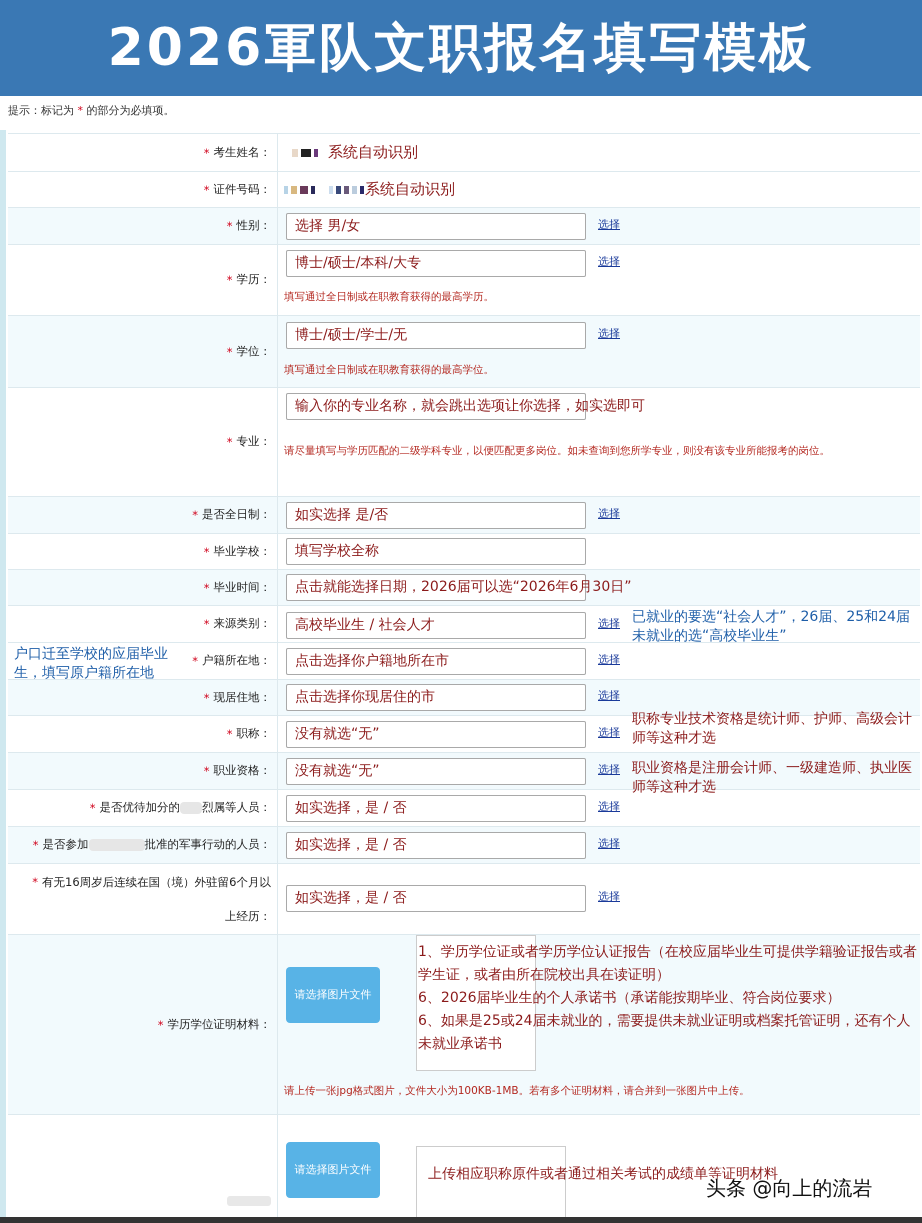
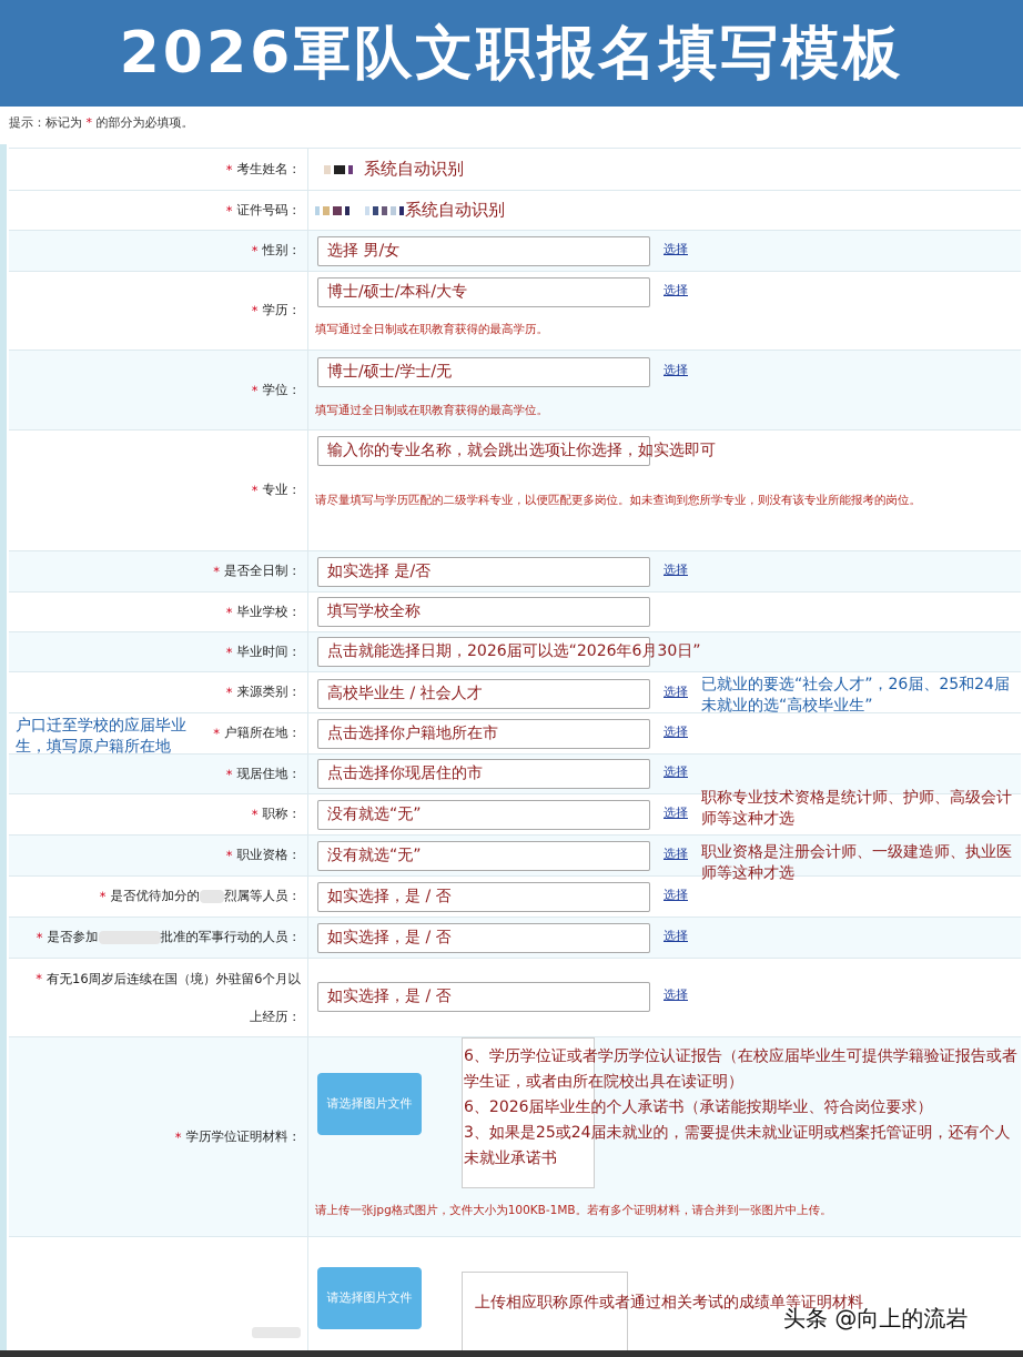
  2026軍队文职报名填写模板
  提示：标记为 * 的部分为必填项。
  *
  考生姓名：
  系统自动识别
  *
  证件号码：
  系统自动识别
  *
  性别：
  选择 男/女
  选择
  *
  学历：
  博士/硕士/本科/大专
  选择
  填写通过全日制或在职教育获得的最高学历。
  *
  学位：
  博士/硕士/学士/无
  选择
  填写通过全日制或在职教育获得的最高学位。
  *
  专业：
  输入你的专业名称，就会跳出选项让你选择，如实选即可
  请尽量填写与学历匹配的二级学科专业，以便匹配更多岗位。如未查询到您所学专业，则没有该专业所能报考的岗位。
  *
  是否全日制：
  如实选择 是/否
  选择
  *
  毕业学校：
  填写学校全称
  *
  毕业时间：
  点击就能选择日期，2026届可以选“2026年6月30日”
  *
  来源类别：
  高校毕业生 / 社会人才
  选择
  *
  户籍所在地：
  点击选择你户籍地所在市
  选择
  *
  现居住地：
  点击选择你现居住的市
  选择
  *
  职称：
  没有就选“无”
  选择
  *
  职业资格：
  没有就选“无”
  选择
  *
  是否优待加分的
  烈属等人员：
  如实选择，是 / 否
  选择
  *
  是否参加
  批准的军事行动的人员：
  如实选择，是 / 否
  选择
  * 有无16周岁后连续在国（境）外驻留6个月以
  上经历：
  如实选择，是 / 否
  选择
  *
  学历学位证明材料：
  请选择图片文件
- 1、学历学位证或者学历学位认证报告（在校应届毕业生可提供学籍验证报告或者学生证，或者由所在院校出具在读证明）
+ 6、学历学位证或者学历学位认证报告（在校应届毕业生可提供学籍验证报告或者学生证，或者由所在院校出具在读证明）
  6、2026届毕业生的个人承诺书（承诺能按期毕业、符合岗位要求）
- 6、如果是25或24届未就业的，需要提供未就业证明或档案托管证明，还有个人未就业承诺书
+ 3、如果是25或24届未就业的，需要提供未就业证明或档案托管证明，还有个人未就业承诺书
  请上传一张jpg格式图片，文件大小为100KB-1MB。若有多个证明材料，请合并到一张图片中上传。
  请选择图片文件
  上传相应职称原件或者通过相关考试的成绩单等证明材料
  户口迁至学校的应届毕业生，填写原户籍所在地
  已就业的要选“社会人才”，26届、25和24届未就业的选“高校毕业生”
  职称专业技术资格是统计师、护师、高级会计师等这种才选
  职业资格是注册会计师、一级建造师、执业医师等这种才选
  头条 @向上的流岩
